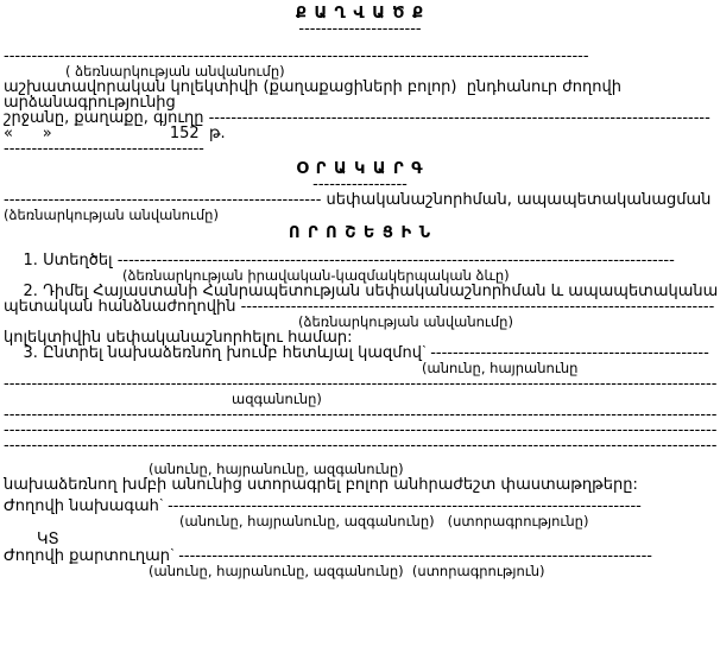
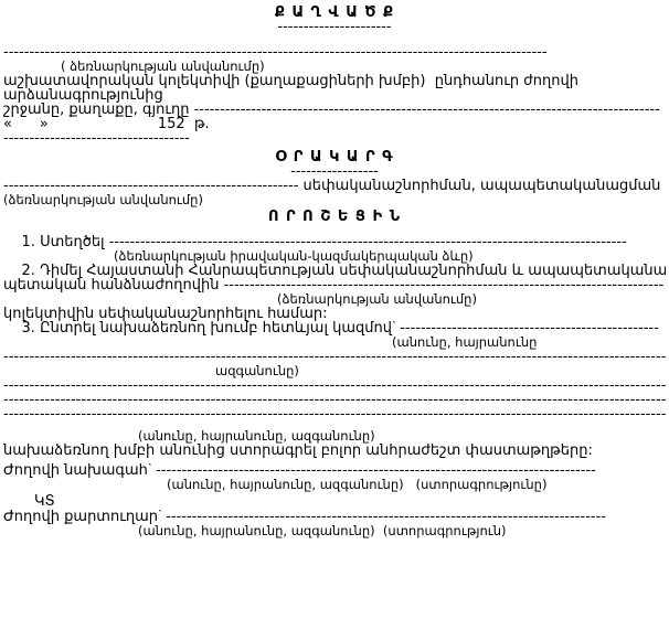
  Ք Ա Ղ Վ Ա Ծ Ք
  ----------------------
  ---------------------------------------------------------------------------------------------------------
  ( ձեռնարկության անվանումը)
- աշխատավորական կոլեկտիվի (քաղաքացիների բոլոր) ընդհանուր ժողովի
+ աշխատավորական կոլեկտիվի (քաղաքացիների խմբի) ընդհանուր ժողովի
  արձանագրությունից
  շրջանը, քաղաքը, գյուղը ------------------------------------------------------------------------------------------
  « » 152 թ.
  ------------------------------------
  Օ Ր Ա Կ Ա Ր Գ
  -----------------
  --------------------------------------------------------- սեփականաշնորհման, ապապետականացման
  (ձեռնարկության անվանումը)
  Ո Ր Ո Շ Ե Ց Ի Ն
  1. Ստեղծել ----------------------------------------------------------------------------------------------------
  (ձեռնարկության իրավական-կազմակերպական ձևը)
  2. Դիմել Հայաստանի Հանրապետության սեփականաշնորհման և ապապետականա
  պետական հանձնաժողովին -------------------------------------------------------------------------------------
  (ձեռնարկության անվանումը)
  կոլեկտիվին սեփականաշնորհելու համար:
  3. Ընտրել նախաձեռնող խումբ հետևյալ կազմով՝ --------------------------------------------------
  (անունը, հայրանունը
  --------------------------------------------------------------------------------------------------------------------------------
  ազգանունը)
  --------------------------------------------------------------------------------------------------------------------------------
  --------------------------------------------------------------------------------------------------------------------------------
  --------------------------------------------------------------------------------------------------------------------------------
  (անունը, հայրանունը, ազգանունը)
  նախաձեռնող խմբի անունից ստորագրել բոլոր անհրաժեշտ փաստաթղթերը:
  Ժողովի նախագահ՝ -------------------------------------------------------------------------------------
  (անունը, հայրանունը, ազգանունը) (ստորագրությունը)
  ԿՏ
  Ժողովի քարտուղար՝ -------------------------------------------------------------------------------------
  (անունը, հայրանունը, ազգանունը) (ստորագրություն)
